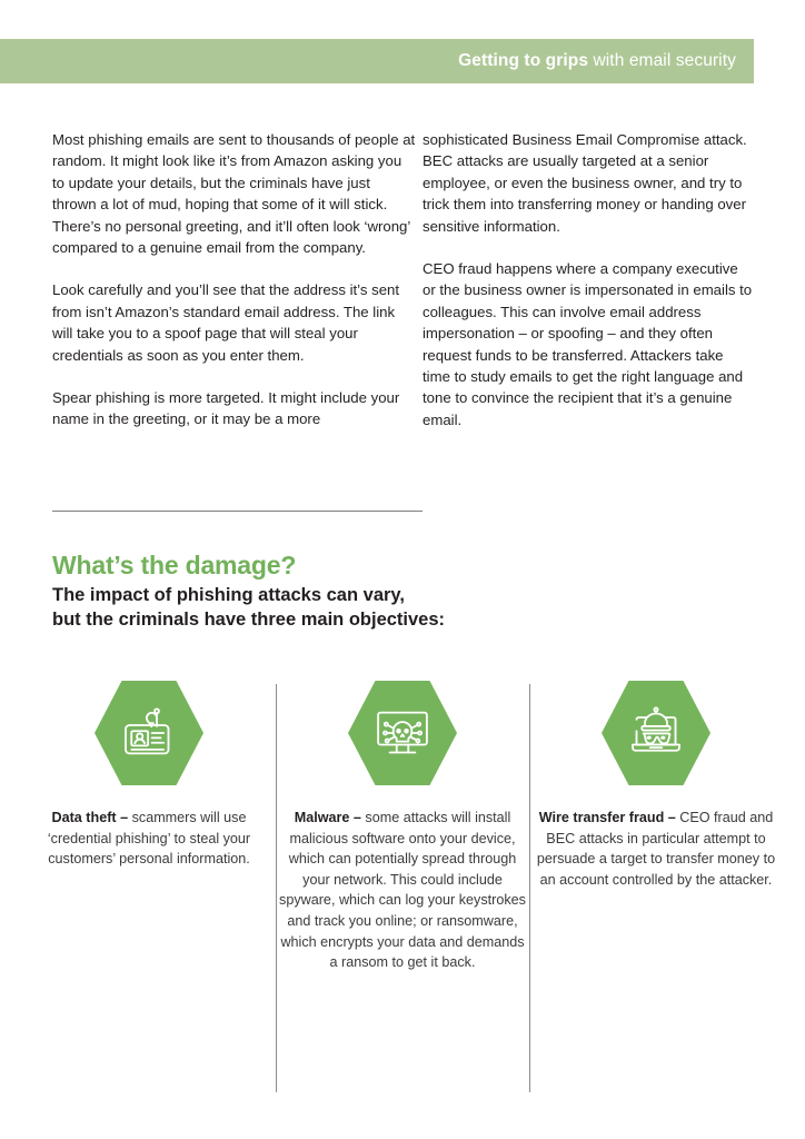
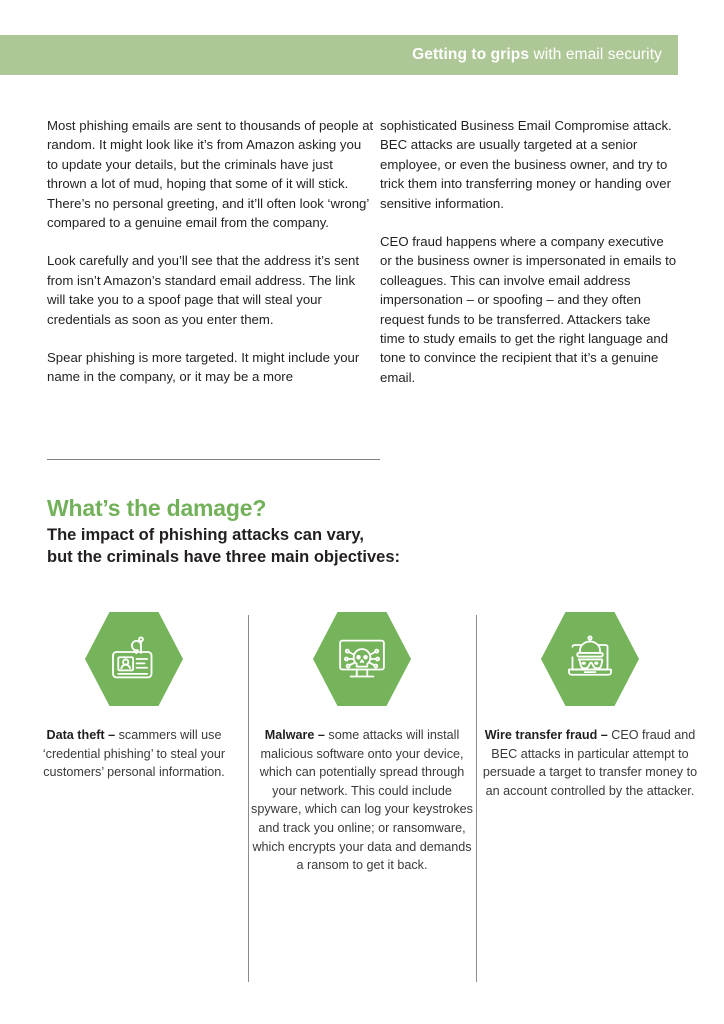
  Getting to grips with email security
  Most phishing emails are sent to thousands of people at random. It might look like it’s from Amazon asking you to update your details, but the criminals have just thrown a lot of mud, hoping that some of it will stick. There’s no personal greeting, and it’ll often look ‘wrong’ compared to a genuine email from the company.
  Look carefully and you’ll see that the address it’s sent from isn’t Amazon’s standard email address. The link will take you to a spoof page that will steal your credentials as soon as you enter them.
- Spear phishing is more targeted. It might include your name in the greeting, or it may be a more
+ Spear phishing is more targeted. It might include your name in the company, or it may be a more
  sophisticated Business Email Compromise attack. BEC attacks are usually targeted at a senior employee, or even the business owner, and try to trick them into transferring money or handing over sensitive information.
  CEO fraud happens where a company executive or the business owner is impersonated in emails to colleagues. This can involve email address impersonation – or spoofing – and they often request funds to be transferred. Attackers take time to study emails to get the right language and tone to convince the recipient that it’s a genuine email.
  What’s the damage?
  The impact of phishing attacks can vary,
  but the criminals have three main objectives:
  Data theft – scammers will use ‘credential phishing’ to steal your customers’ personal information.
  Malware – some attacks will install malicious software onto your device, which can potentially spread through your network. This could include spyware, which can log your keystrokes and track you online; or ransomware, which encrypts your data and demands a ransom to get it back.
  Wire transfer fraud – CEO fraud and BEC attacks in particular attempt to persuade a target to transfer money to an account controlled by the attacker.
